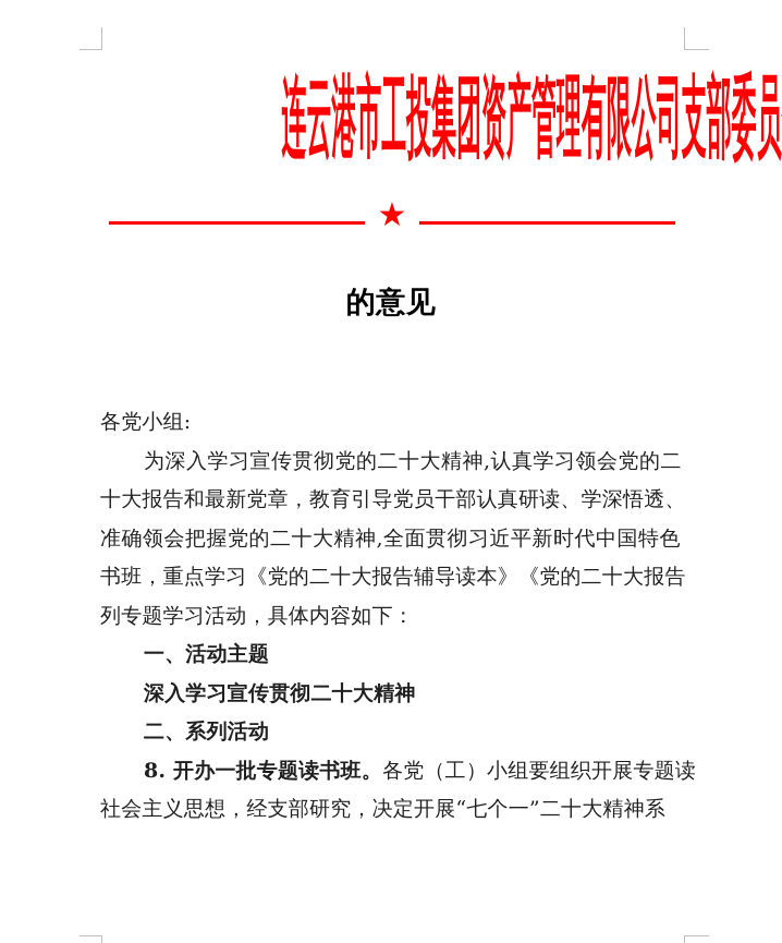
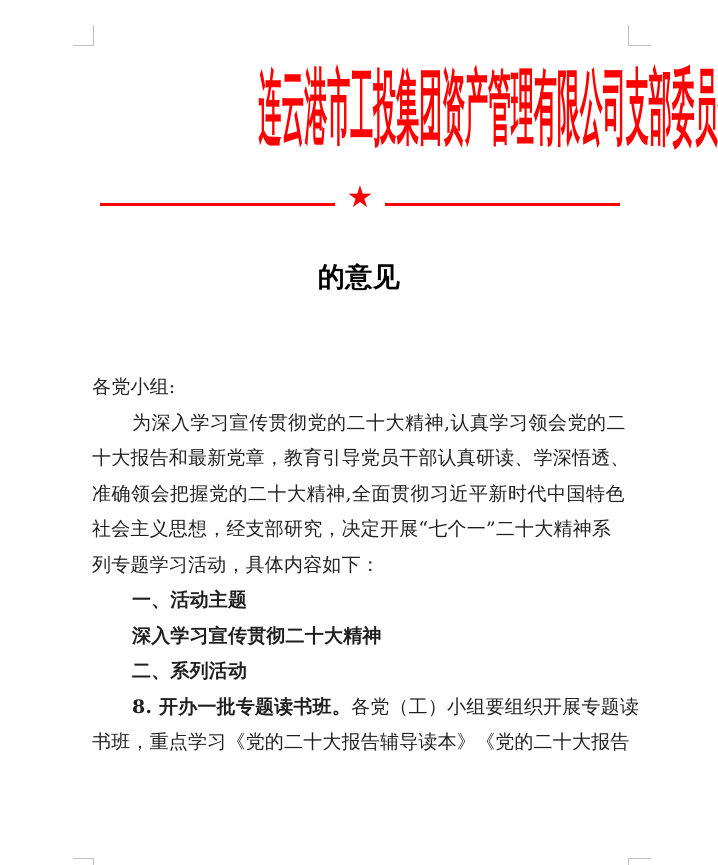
  连云港市工投集团资产管理有限公司支部委员
  ★
  的意见
  各党小组:
  为深入学习宣传贯彻党的二十大精神,认真学习领会党的二
  十大报告和最新党章，教育引导党员干部认真研读、学深悟透、
  准确领会把握党的二十大精神,全面贯彻习近平新时代中国特色
- 书班，重点学习《党的二十大报告辅导读本》《党的二十大报告
+ 社会主义思想，经支部研究，决定开展“七个一”二十大精神系
  列专题学习活动，具体内容如下：
  一、活动主题
  深入学习宣传贯彻二十大精神
  二、系列活动
  8. 开办一批专题读书班。各党（工）小组要组织开展专题读
- 社会主义思想，经支部研究，决定开展“七个一”二十大精神系
+ 书班，重点学习《党的二十大报告辅导读本》《党的二十大报告
